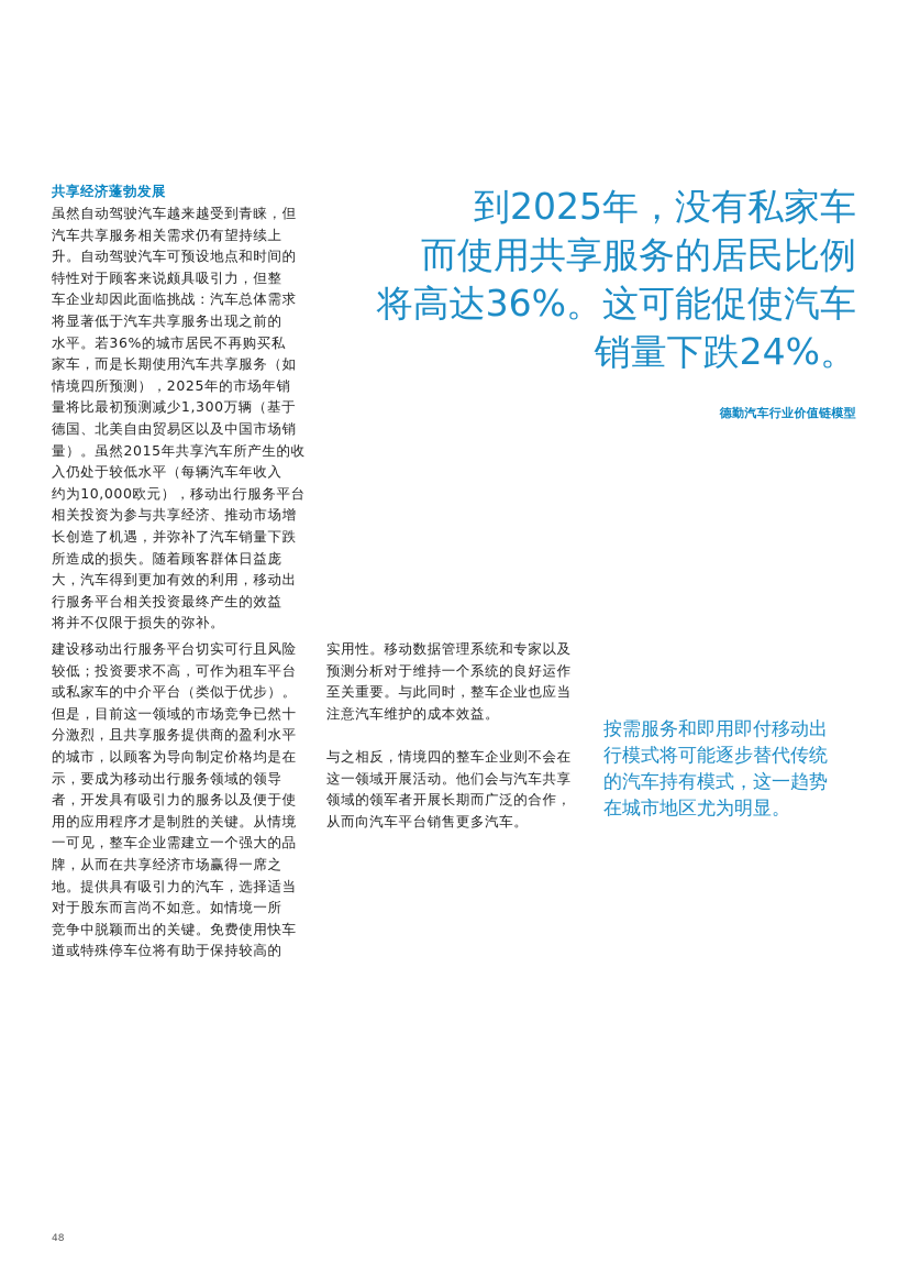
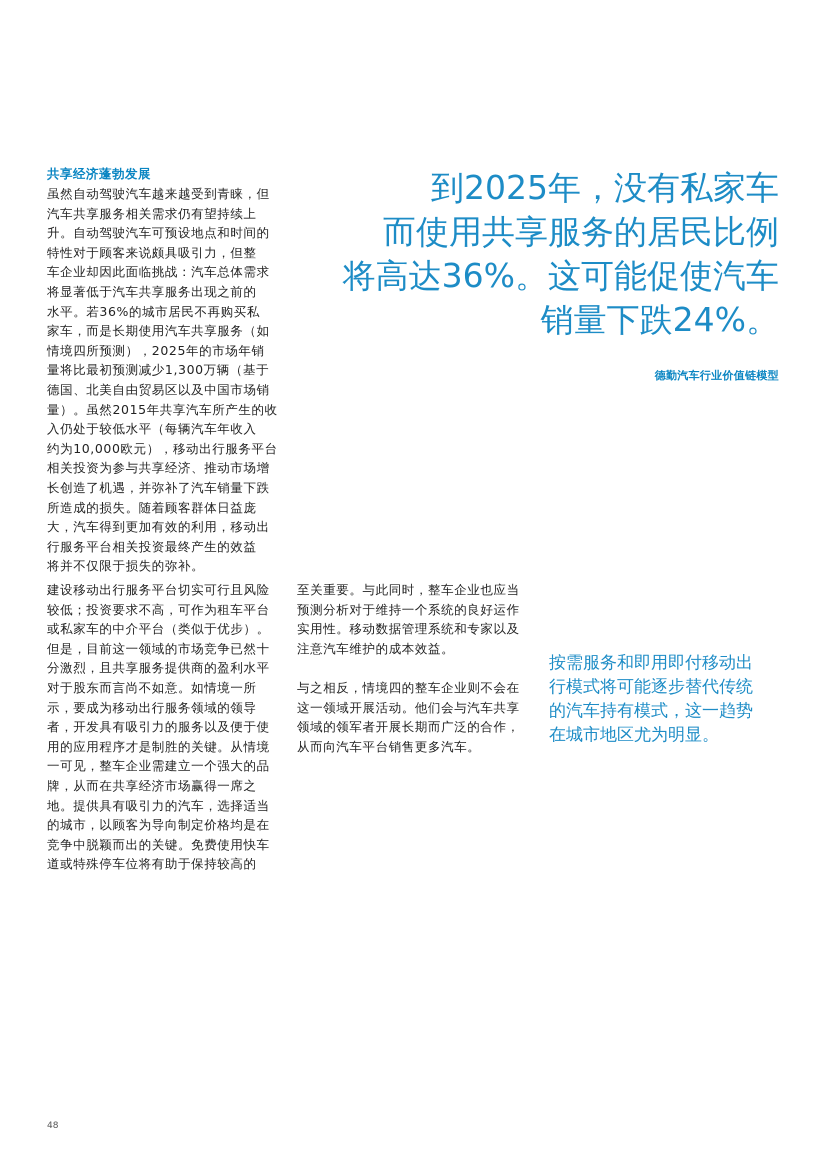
  共享经济蓬勃发展
  虽然自动驾驶汽车越来越受到青睐，但
  汽车共享服务相关需求仍有望持续上
  升。自动驾驶汽车可预设地点和时间的
  特性对于顾客来说颇具吸引力，但整
  车企业却因此面临挑战：汽车总体需求
  将显著低于汽车共享服务出现之前的
  水平。若36%的城市居民不再购买私
  家车，而是长期使用汽车共享服务（如
  情境四所预测），2025年的市场年销
  量将比最初预测减少1,300万辆（基于
  德国、北美自由贸易区以及中国市场销
  量）。虽然2015年共享汽车所产生的收
  入仍处于较低水平（每辆汽车年收入
  约为10,000欧元），移动出行服务平台
  相关投资为参与共享经济、推动市场增
  长创造了机遇，并弥补了汽车销量下跌
  所造成的损失。随着顾客群体日益庞
  大，汽车得到更加有效的利用，移动出
  行服务平台相关投资最终产生的效益
  将并不仅限于损失的弥补。
  到2025年，没有私家车
  而使用共享服务的居民比例
  将高达36%。这可能促使汽车
  销量下跌24%。
  德勤汽车行业价值链模型
  建设移动出行服务平台切实可行且风险
  较低；投资要求不高，可作为租车平台
  或私家车的中介平台（类似于优步）。
  但是，目前这一领域的市场竞争已然十
  分激烈，且共享服务提供商的盈利水平
- 的城市，以顾客为导向制定价格均是在
+ 对于股东而言尚不如意。如情境一所
  示，要成为移动出行服务领域的领导
  者，开发具有吸引力的服务以及便于使
  用的应用程序才是制胜的关键。从情境
  一可见，整车企业需建立一个强大的品
  牌，从而在共享经济市场赢得一席之
  地。提供具有吸引力的汽车，选择适当
- 对于股东而言尚不如意。如情境一所
+ 的城市，以顾客为导向制定价格均是在
  竞争中脱颖而出的关键。免费使用快车
  道或特殊停车位将有助于保持较高的
- 实用性。移动数据管理系统和专家以及
+ 至关重要。与此同时，整车企业也应当
  预测分析对于维持一个系统的良好运作
- 至关重要。与此同时，整车企业也应当
+ 实用性。移动数据管理系统和专家以及
  注意汽车维护的成本效益。
  与之相反，情境四的整车企业则不会在
  这一领域开展活动。他们会与汽车共享
  领域的领军者开展长期而广泛的合作，
  从而向汽车平台销售更多汽车。
  按需服务和即用即付移动出
  行模式将可能逐步替代传统
  的汽车持有模式，这一趋势
  在城市地区尤为明显。
  48
